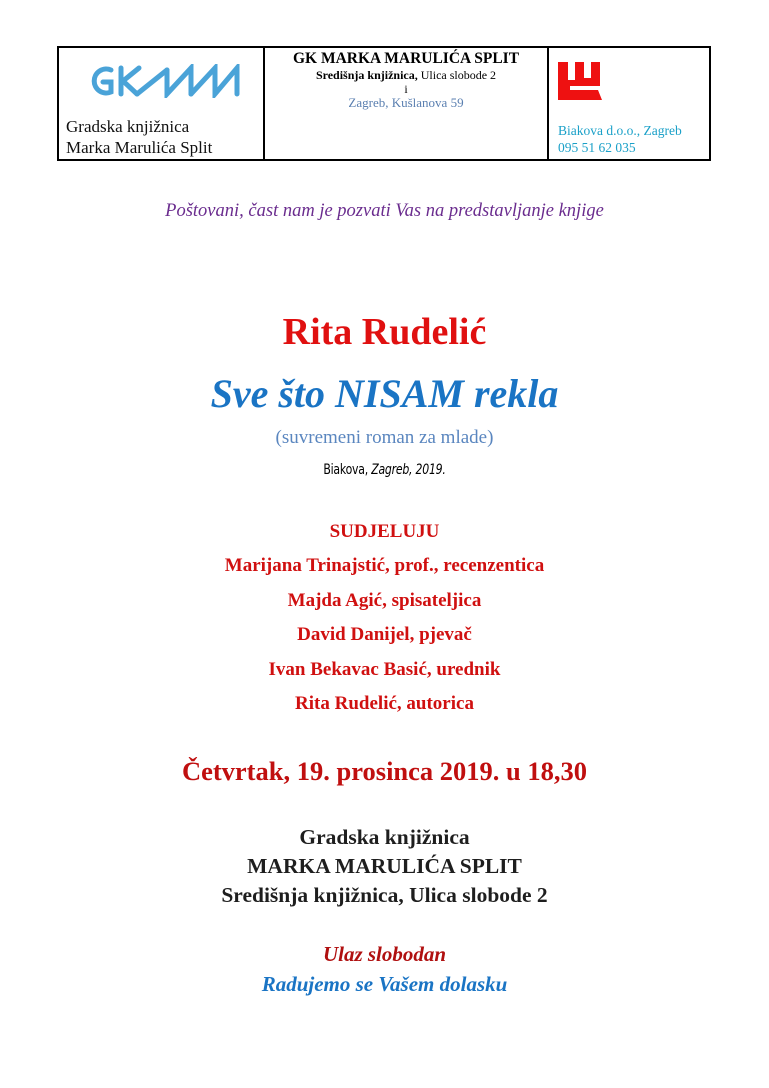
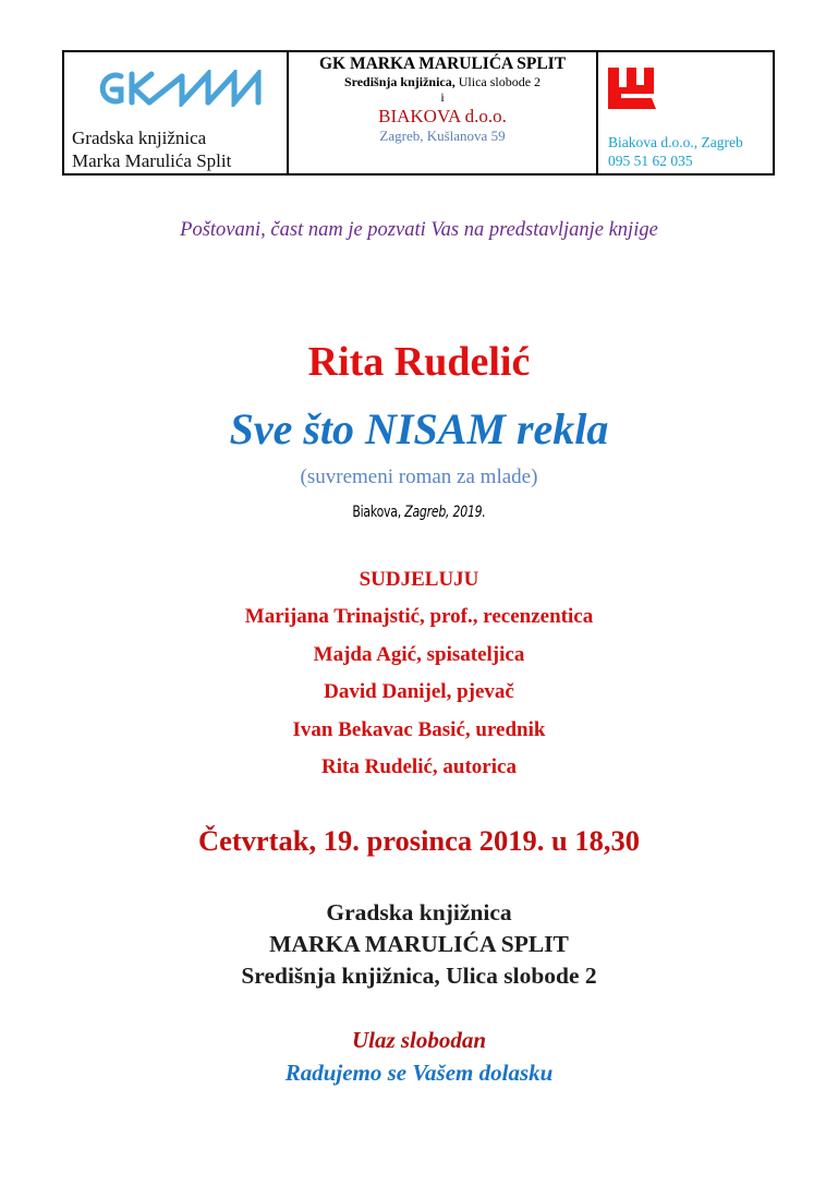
  Gradska knjižnica
  Marka Marulića Split
  GK MARKA MARULIĆA SPLIT
  Središnja knjižnica, Ulica slobode 2
  i
+ BIAKOVA d.o.o.
  Zagreb, Kušlanova 59
  Biakova d.o.o., Zagreb
  095 51 62 035
  Poštovani, čast nam je pozvati Vas na predstavljanje knjige
  Rita Rudelić
  Sve što NISAM rekla
  (suvremeni roman za mlade)
  Biakova, Zagreb, 2019.
  SUDJELUJU
  Marijana Trinajstić, prof., recenzentica
  Majda Agić, spisateljica
  David Danijel, pjevač
  Ivan Bekavac Basić, urednik
  Rita Rudelić, autorica
  Četvrtak, 19. prosinca 2019. u 18,30
  Gradska knjižnica
  MARKA MARULIĆA SPLIT
  Središnja knjižnica, Ulica slobode 2
  Ulaz slobodan
  Radujemo se Vašem dolasku
